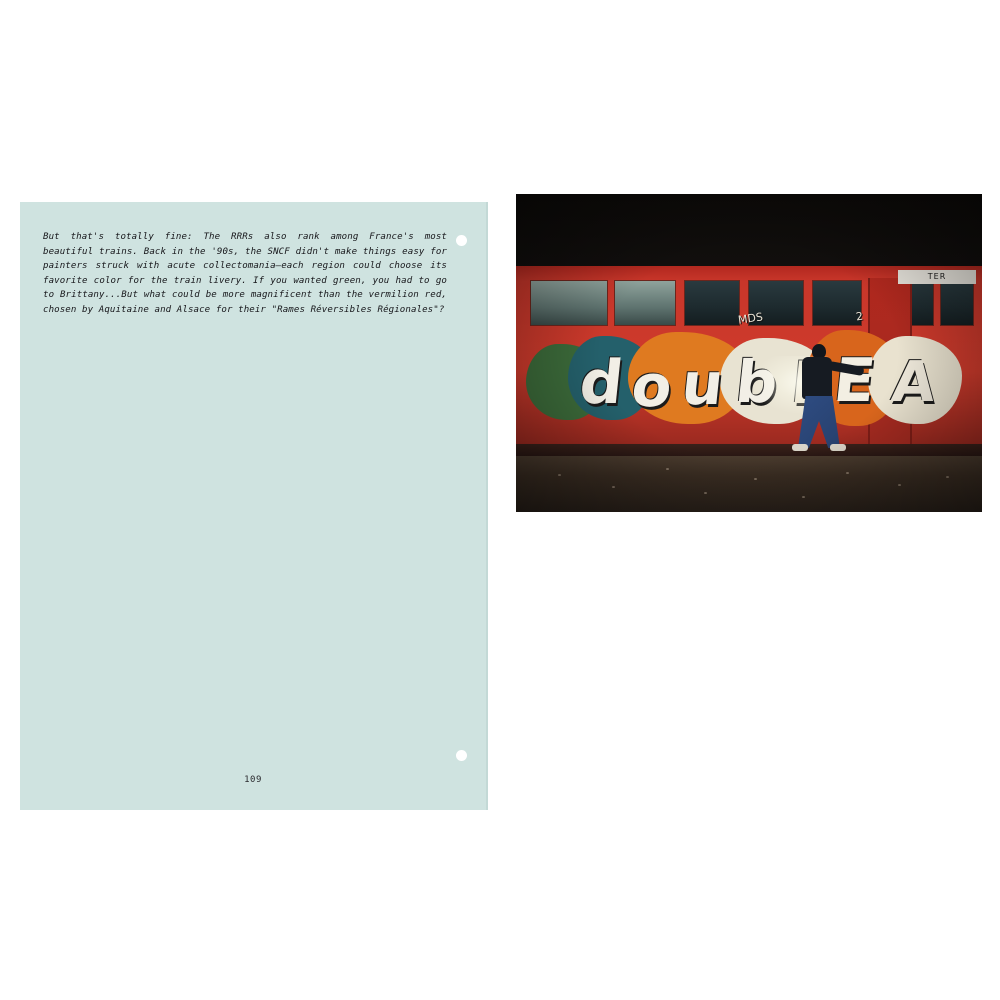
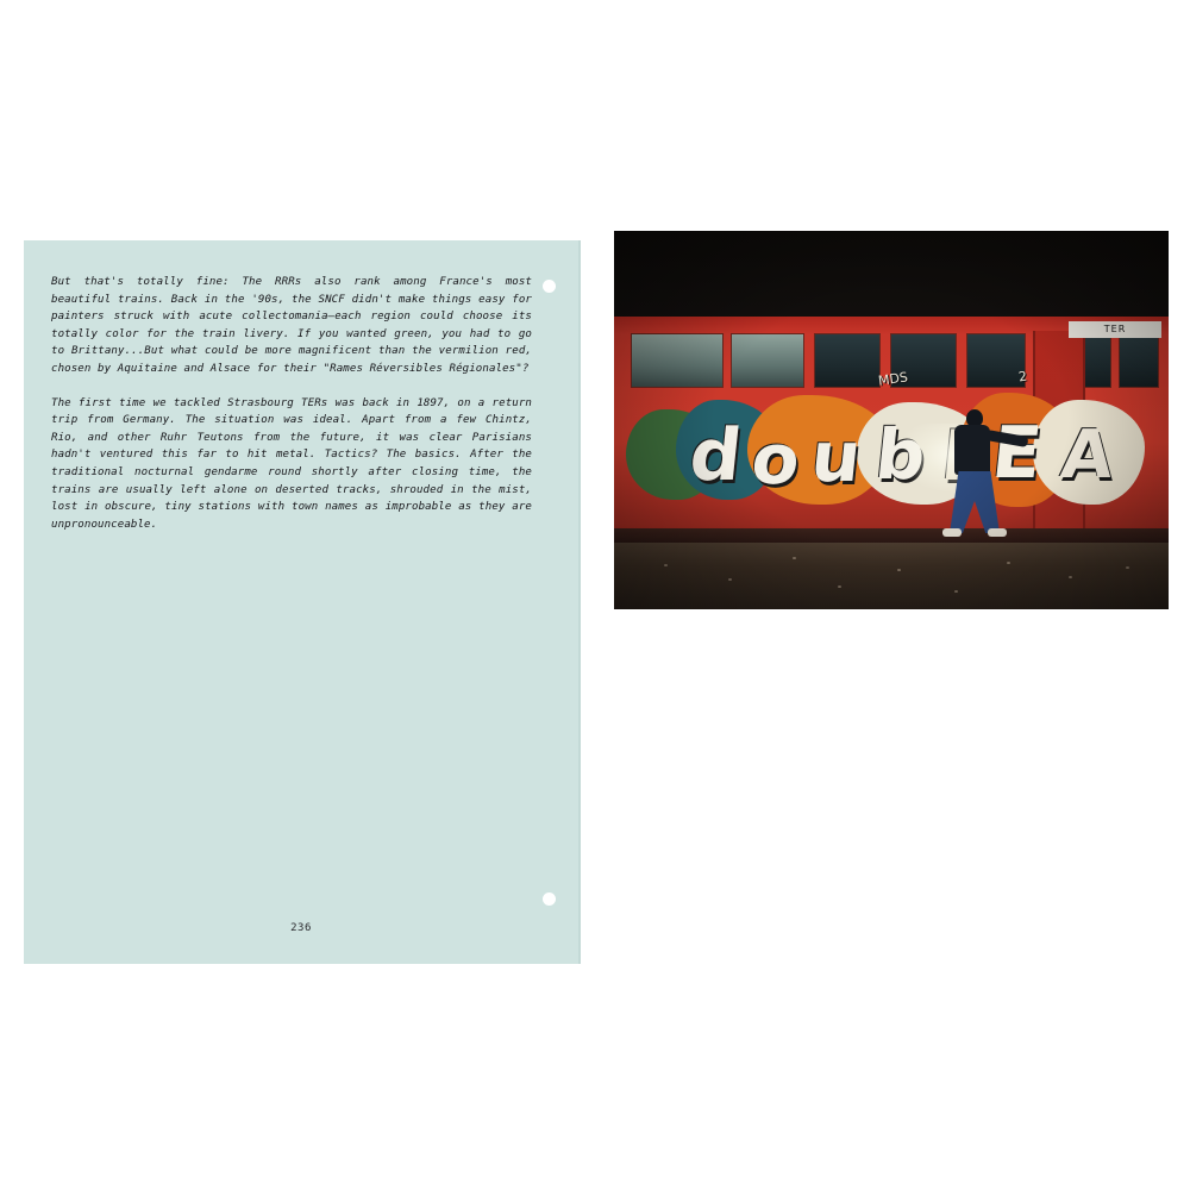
- But that's totally fine: The RRRs also rank among France's most beautiful trains. Back in the '90s, the SNCF didn't make things easy for painters struck with acute collectomania—each region could choose its favorite color for the train livery. If you wanted green, you had to go to Brittany...But what could be more magnificent than the vermilion red, chosen by Aquitaine and Alsace for their "Rames Réversibles Régionales"?
+ But that's totally fine: The RRRs also rank among France's most beautiful trains. Back in the '90s, the SNCF didn't make things easy for painters struck with acute collectomania—each region could choose its totally color for the train livery. If you wanted green, you had to go to Brittany...But what could be more magnificent than the vermilion red, chosen by Aquitaine and Alsace for their "Rames Réversibles Régionales"?
+ The first time we tackled Strasbourg TERs was back in 1897, on a return trip from Germany. The situation was ideal. Apart from a few Chintz, Rio, and other Ruhr Teutons from the future, it was clear Parisians hadn't ventured this far to hit metal. Tactics? The basics. After the traditional nocturnal gendarme round shortly after closing time, the trains are usually left alone on deserted tracks, shrouded in the mist, lost in obscure, tiny stations with town names as improbable as they are unpronounceable.
- 109
+ 236
